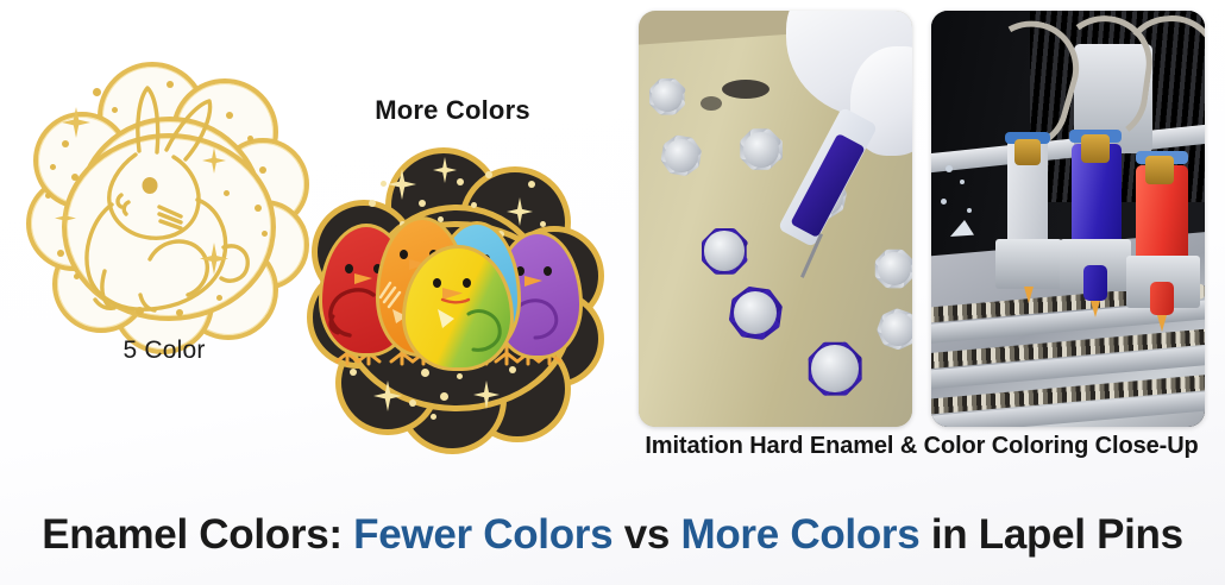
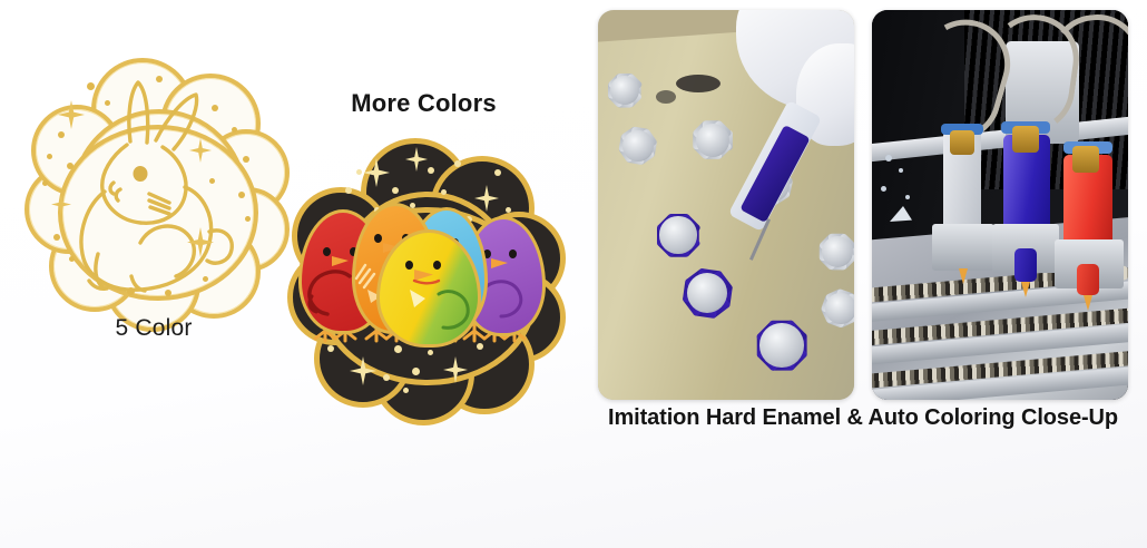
  5 Color
  More Colors
- Imitation Hard Enamel & Color Coloring Close-Up
+ Imitation Hard Enamel & Auto Coloring Close-Up
- Enamel Colors: Fewer Colors vs More Colors in Lapel Pins
